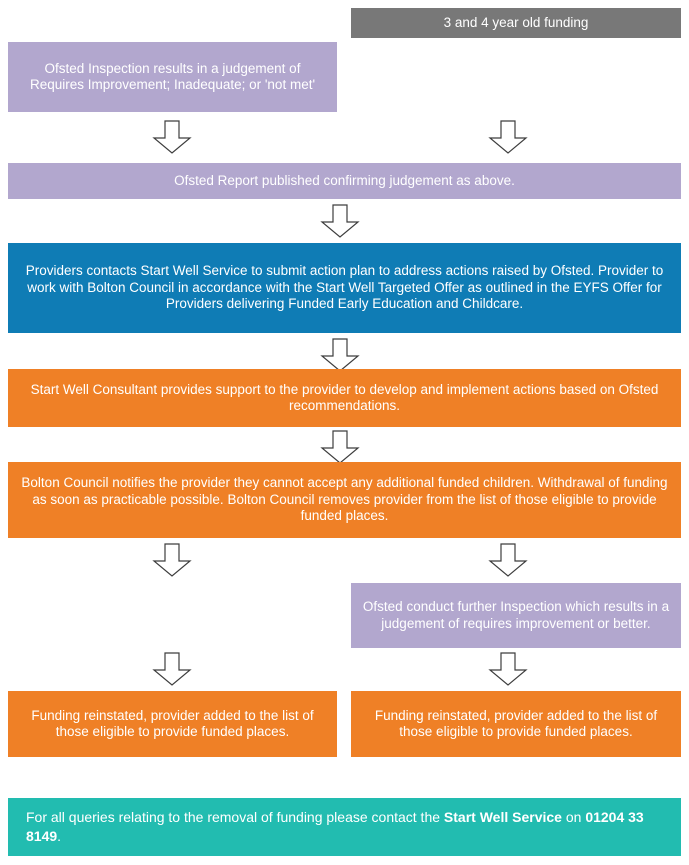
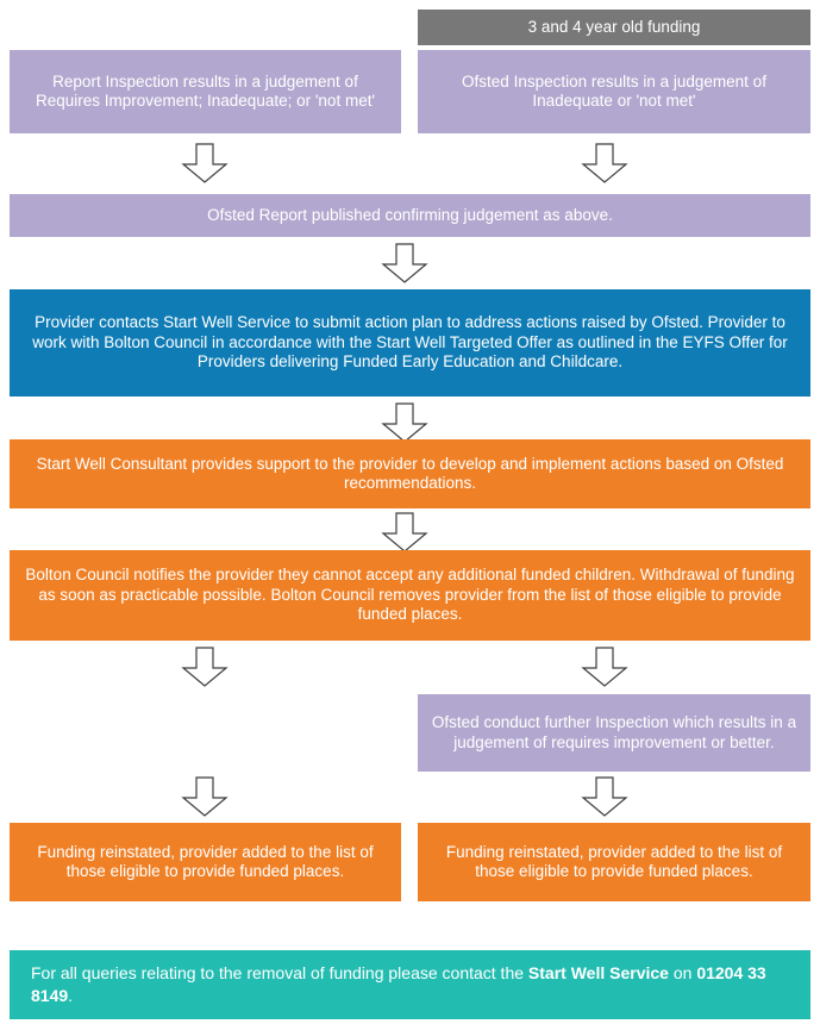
  3 and 4 year old funding
- Ofsted Inspection results in a judgement of Requires Improvement; Inadequate; or 'not met'
+ Report Inspection results in a judgement of Requires Improvement; Inadequate; or 'not met'
+ Ofsted Inspection results in a judgement of Inadequate or 'not met'
  Ofsted Report published confirming judgement as above.
- Providers contacts Start Well Service to submit action plan to address actions raised by Ofsted. Provider to work with Bolton Council in accordance with the Start Well Targeted Offer as outlined in the EYFS Offer for Providers delivering Funded Early Education and Childcare.
+ Provider contacts Start Well Service to submit action plan to address actions raised by Ofsted. Provider to work with Bolton Council in accordance with the Start Well Targeted Offer as outlined in the EYFS Offer for Providers delivering Funded Early Education and Childcare.
  Start Well Consultant provides support to the provider to develop and implement actions based on Ofsted recommendations.
  Bolton Council notifies the provider they cannot accept any additional funded children. Withdrawal of funding as soon as practicable possible. Bolton Council removes provider from the list of those eligible to provide funded places.
  Ofsted conduct further Inspection which results in a judgement of requires improvement or better.
  Funding reinstated, provider added to the list of those eligible to provide funded places.
  Funding reinstated, provider added to the list of those eligible to provide funded places.
  For all queries relating to the removal of funding please contact the Start Well Service on 01204 33 8149.
